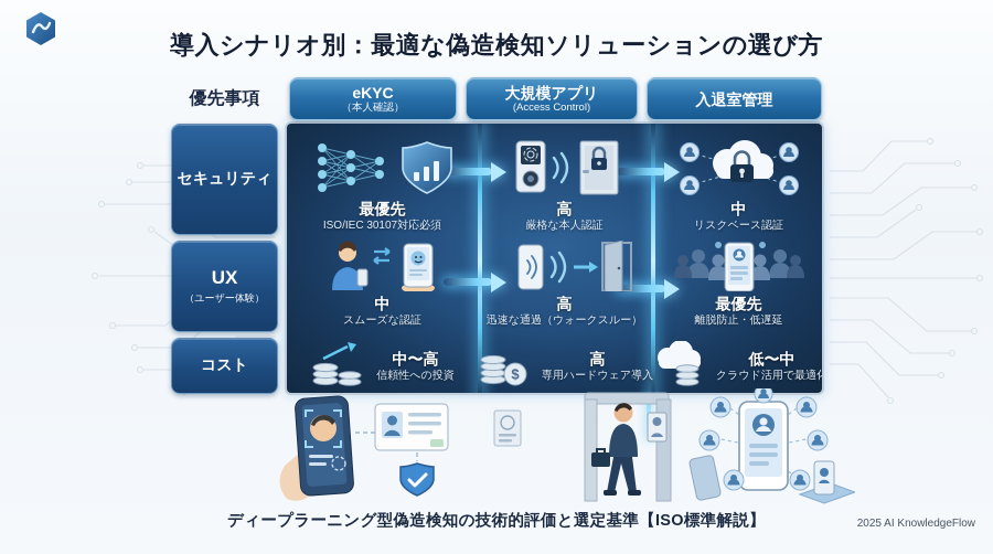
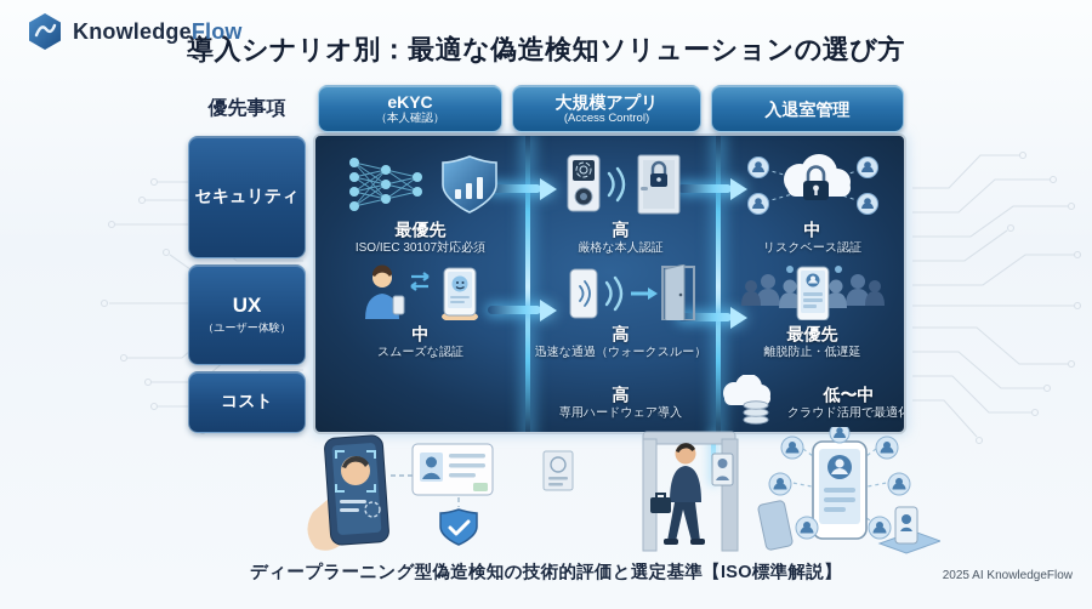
+ KnowledgeFlow
  導入シナリオ別：最適な偽造検知ソリューションの選び方
  優先事項
  eKYC
  （本人確認）
  大規模アプリ
  (Access Control)
  入退室管理
  セキュリティ
  UX
  （ユーザー体験）
  コスト
  最優先
  ISO/IEC 30107対応必須
  高
  厳格な本人認証
  中
  リスクベース認証
  中
  スムーズな認証
  高
  迅速な通過（ウォークスルー）
  最優先
  離脱防止・低遅延
- 中〜高
- 信頼性への投資
- $
  高
  専用ハードウェア導入
  低〜中
  クラウド活用で最適
  ディープラーニング型偽造検知の技術的評価と選定基準【ISO標準解説】
  2025 AI KnowledgeFlow
